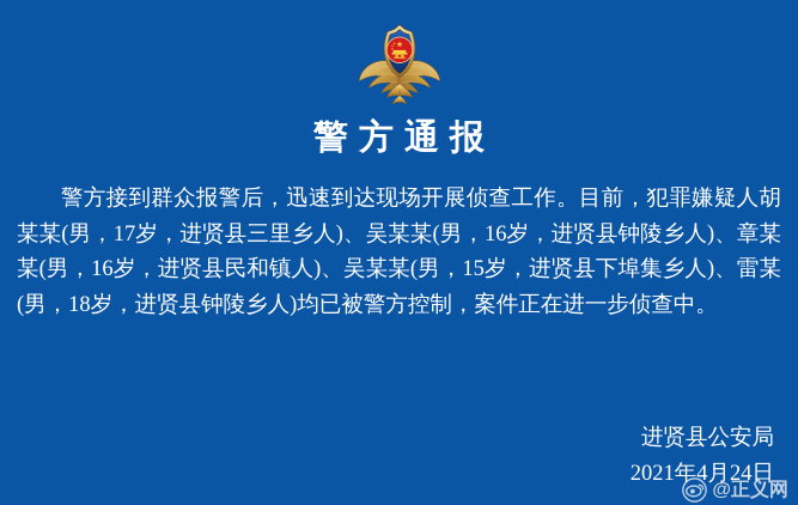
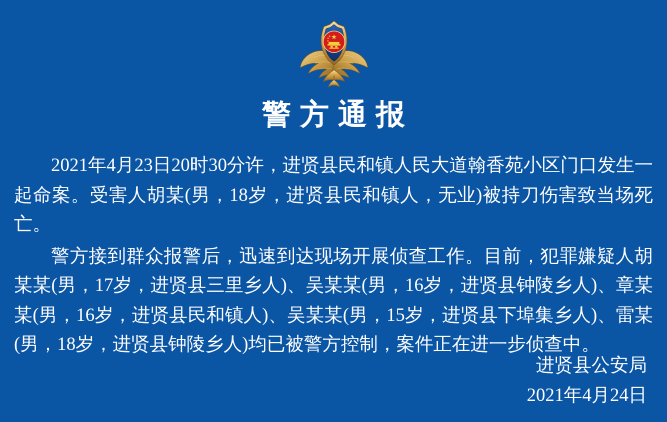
  警方通报
+ 2021年4月23日20时30分许，进贤县民和镇人民大道翰香苑小区门口发生一起命案。受害人胡某(男，18岁，进贤县民和镇人，无业)被持刀伤害致当场死亡。
  警方接到群众报警后，迅速到达现场开展侦查工作。目前，犯罪嫌疑人胡某某(男，17岁，进贤县三里乡人)、吴某某(男，16岁，进贤县钟陵乡人)、章某某(男，16岁，进贤县民和镇人)、吴某某(男，15岁，进贤县下埠集乡人)、雷某(男，18岁，进贤县钟陵乡人)均已被警方控制，案件正在进一步侦查中。
  进贤县公安局
  2021年4月24日
- @正义网
